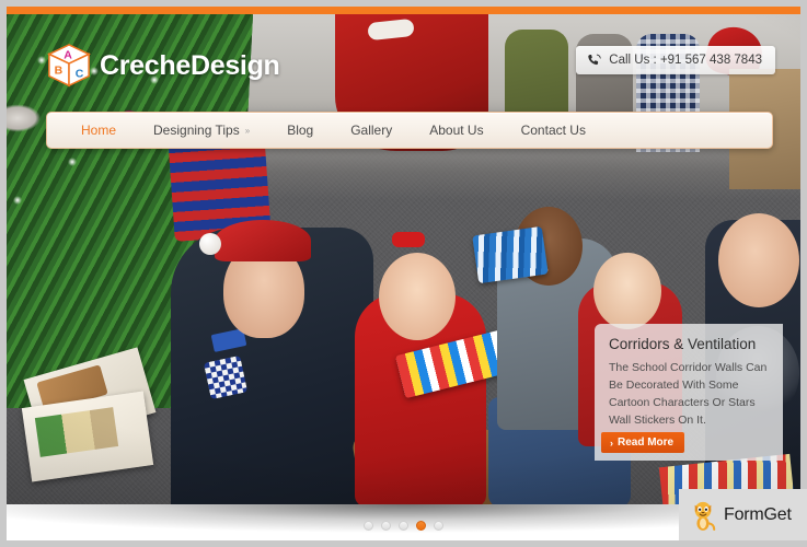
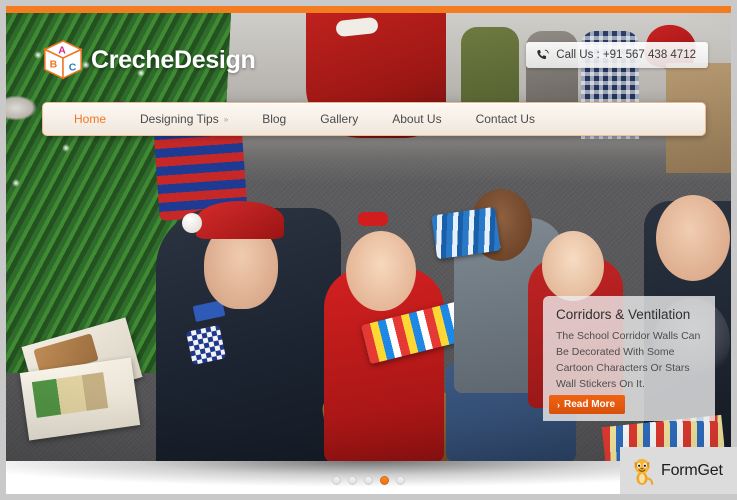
  A
  B
  C
  CrecheDesign
- Call Us : +91 567 438 7843
+ Call Us : +91 567 438 4712
  Home
  Designing Tips
  »
  Blog
  Gallery
  About Us
  Contact Us
  Corridors & Ventilation
  The School Corridor Walls Can Be Decorated With Some Cartoon Characters Or Stars Wall Stickers On It.
  ›
  Read More
  FormGet
